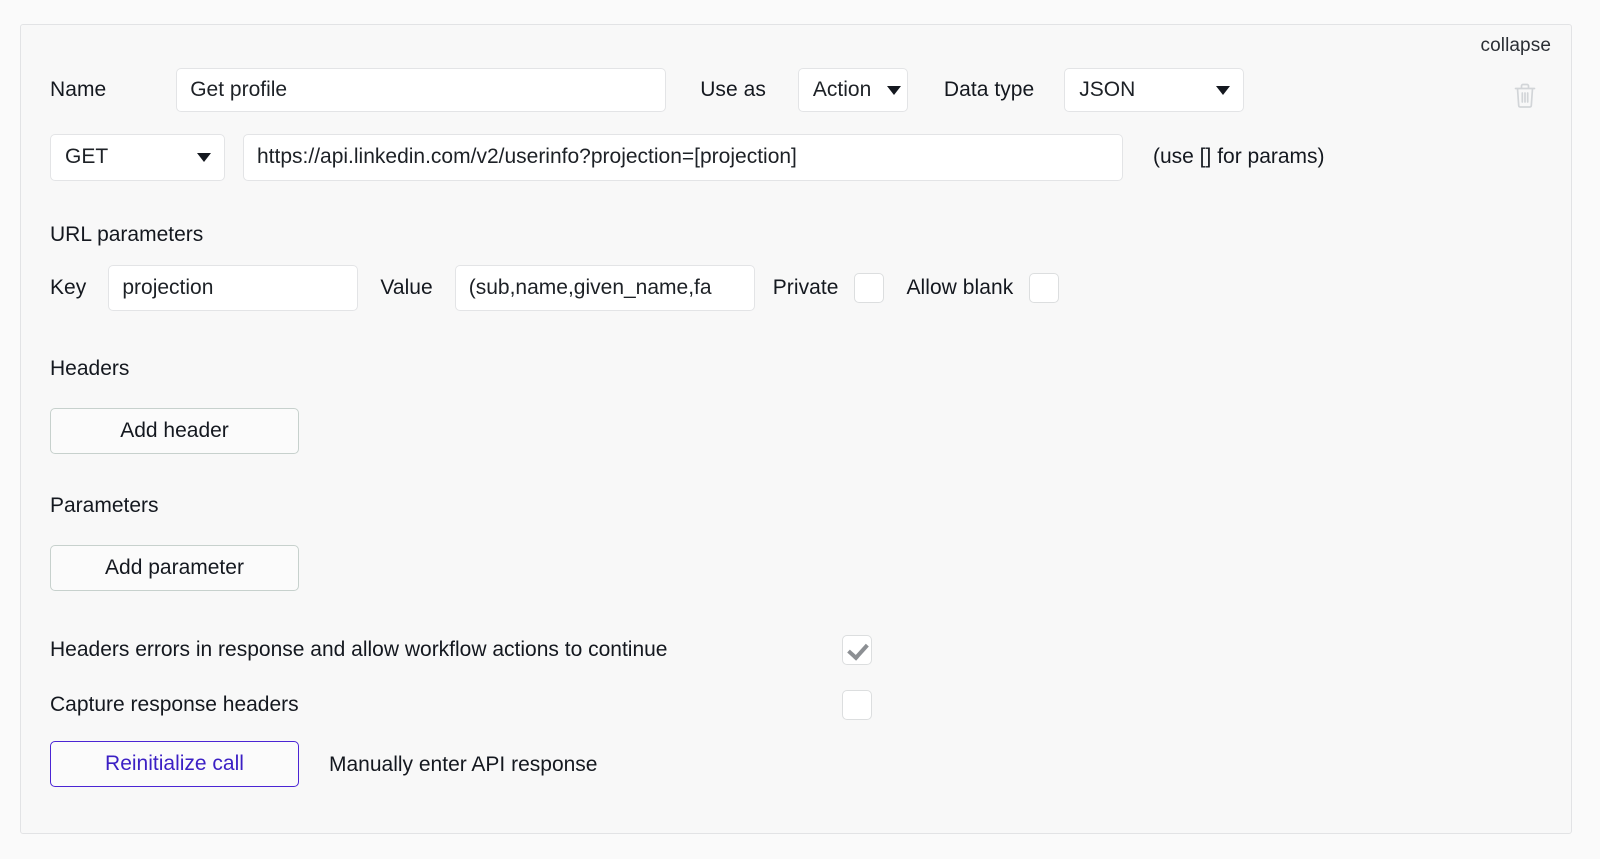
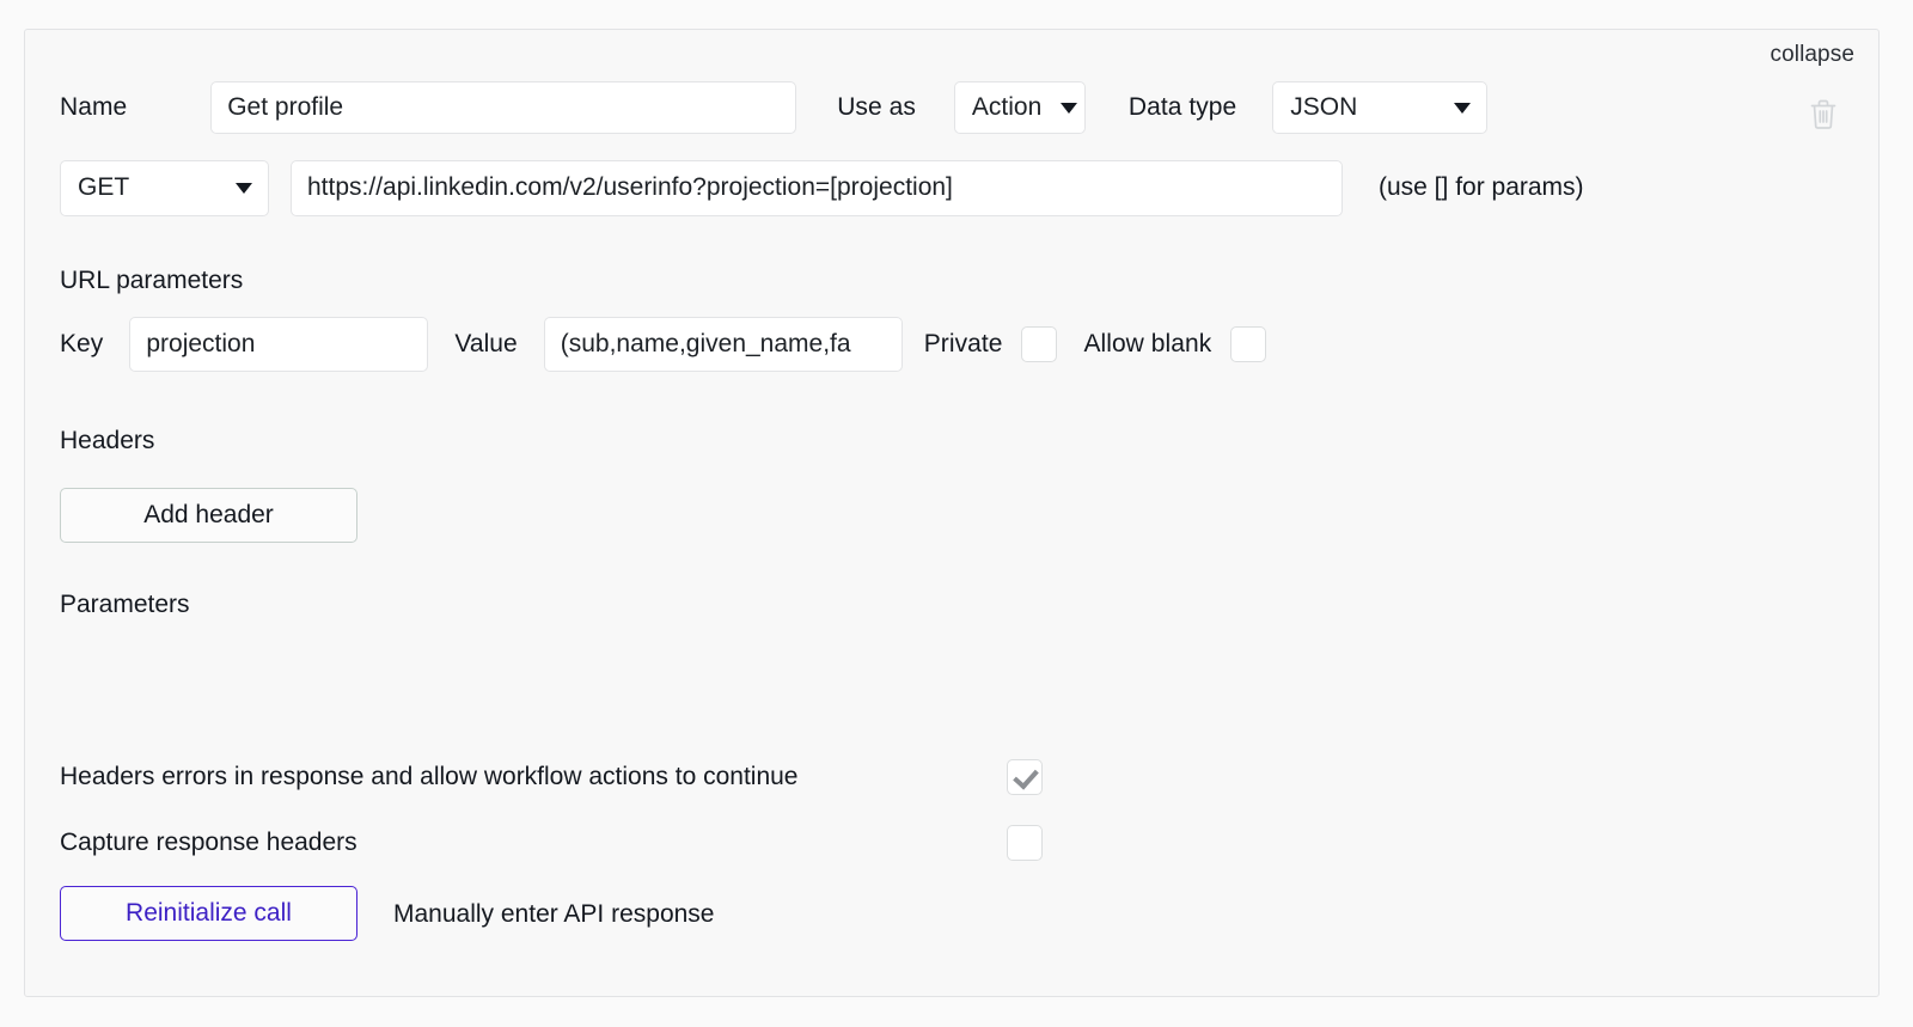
  collapse
  Name
  Get profile
  Use as
  Action
  Data type
  JSON
  GET
  https://api.linkedin.com/v2/userinfo?projection=[projection]
  (use [] for params)
  URL parameters
  Key
  projection
  Value
  (sub,name,given_name,fa
  Private
  Allow blank
  Headers
  Add header
  Parameters
- Add parameter
  Headers errors in response and allow workflow actions to continue
  Capture response headers
  Reinitialize call
  Manually enter API response
